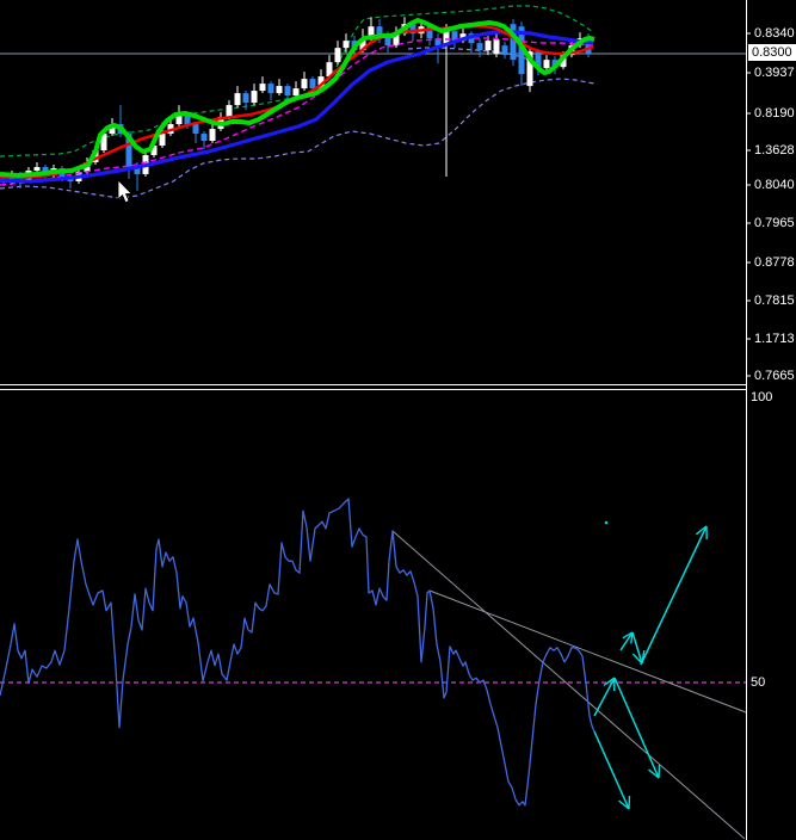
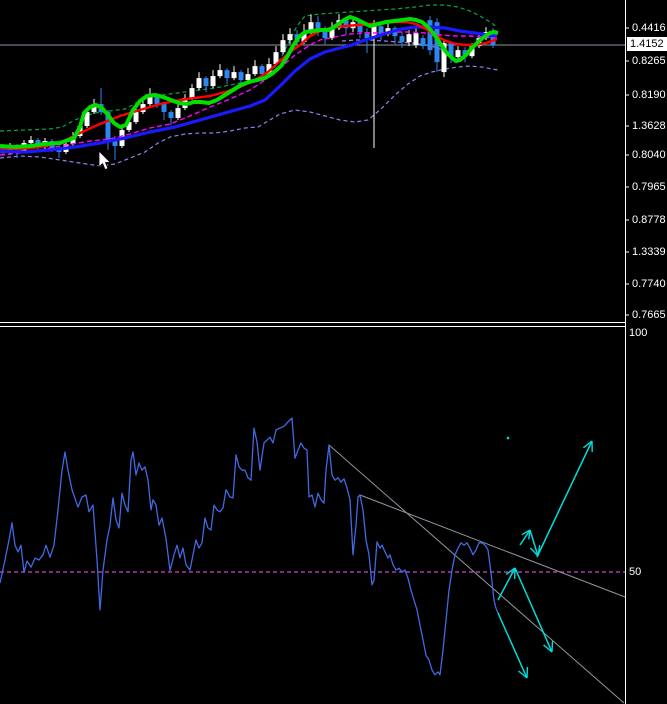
- 0.8340
+ 0.4416
- 0.3937
+ 0.8265
  0.8190
  1.3628
  0.8040
  0.7965
  0.8778
- 0.7815
+ 1.3339
- 1.1713
+ 0.7740
  0.7665
- 0.8300
+ 1.4152
  100
  50
